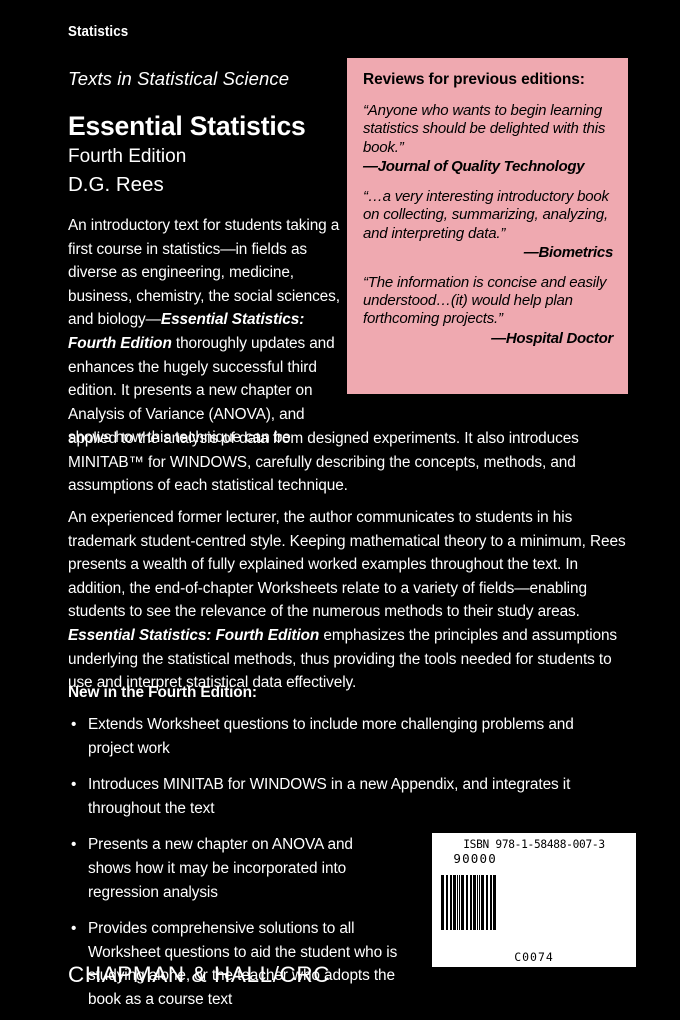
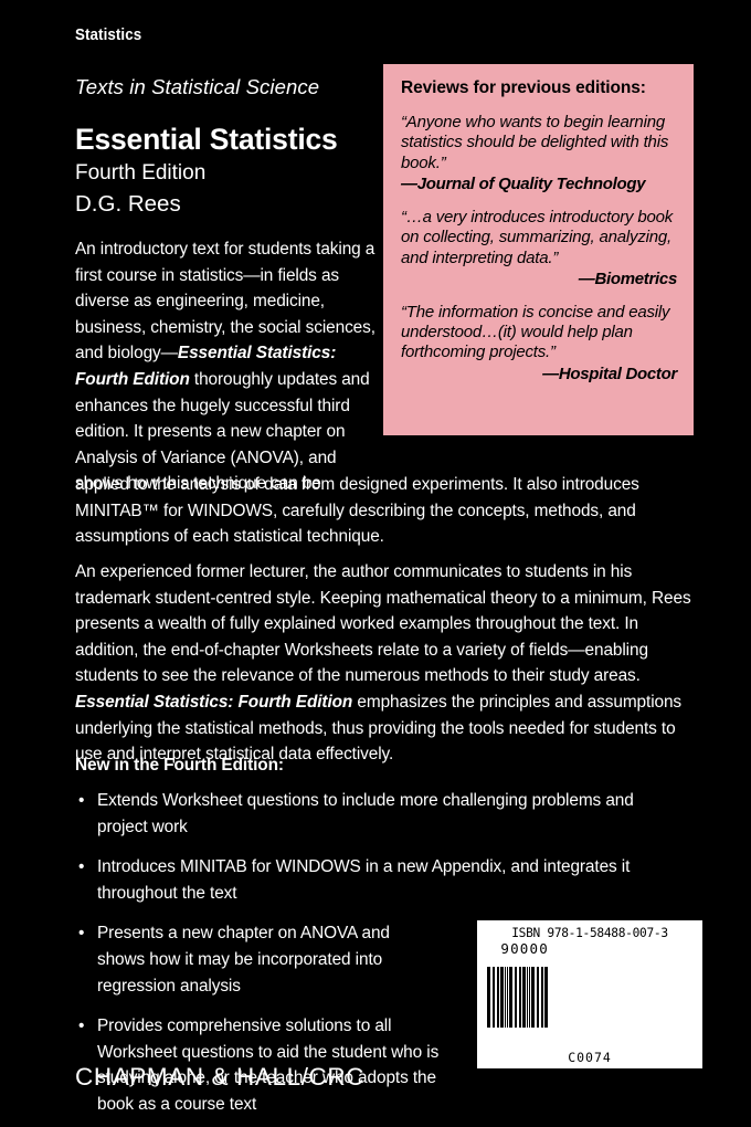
  Statistics
  Texts in Statistical Science
  Essential Statistics
  Fourth Edition
  D.G. Rees
  Reviews for previous editions:
  “Anyone who wants to begin learning statistics should be delighted with this book.”
  —Journal of Quality Technology
- “…a very interesting introductory book on collecting, summarizing, analyzing, and interpreting data.”
+ “…a very introduces introductory book on collecting, summarizing, analyzing, and interpreting data.”
  —Biometrics
  “The information is concise and easily understood…(it) would help plan forthcoming projects.”
  —Hospital Doctor
  An introductory text for students taking a first course in statistics—in fields as diverse as engineering, medicine, business, chemistry, the social sciences, and biology—Essential Statistics: Fourth Edition thoroughly updates and enhances the hugely successful third edition. It presents a new chapter on Analysis of Variance (ANOVA), and shows how this technique can be
  applied to the analysis of data from designed experiments. It also introduces MINITAB™ for WINDOWS, carefully describing the concepts, methods, and assumptions of each statistical technique.
  An experienced former lecturer, the author communicates to students in his trademark student-centred style. Keeping mathematical theory to a minimum, Rees presents a wealth of fully explained worked examples throughout the text. In addition, the end-of-chapter Worksheets relate to a variety of fields—enabling students to see the relevance of the numerous methods to their study areas. Essential Statistics: Fourth Edition emphasizes the principles and assumptions underlying the statistical methods, thus providing the tools needed for students to use and interpret statistical data effectively.
  New in the Fourth Edition:
  •
  Extends Worksheet questions to include more challenging problems and project work
  •
  Introduces MINITAB for WINDOWS in a new Appendix, and integrates it throughout the text
  •
  Presents a new chapter on ANOVA and shows how it may be incorporated into regression analysis
  •
  Provides comprehensive solutions to all Worksheet questions to aid the student who is studying alone, or the teacher who adopts the book as a course text
  ISBN 978-1-58488-007-3
  90000
  C0074
  CHAPMAN & HALL/CRC
